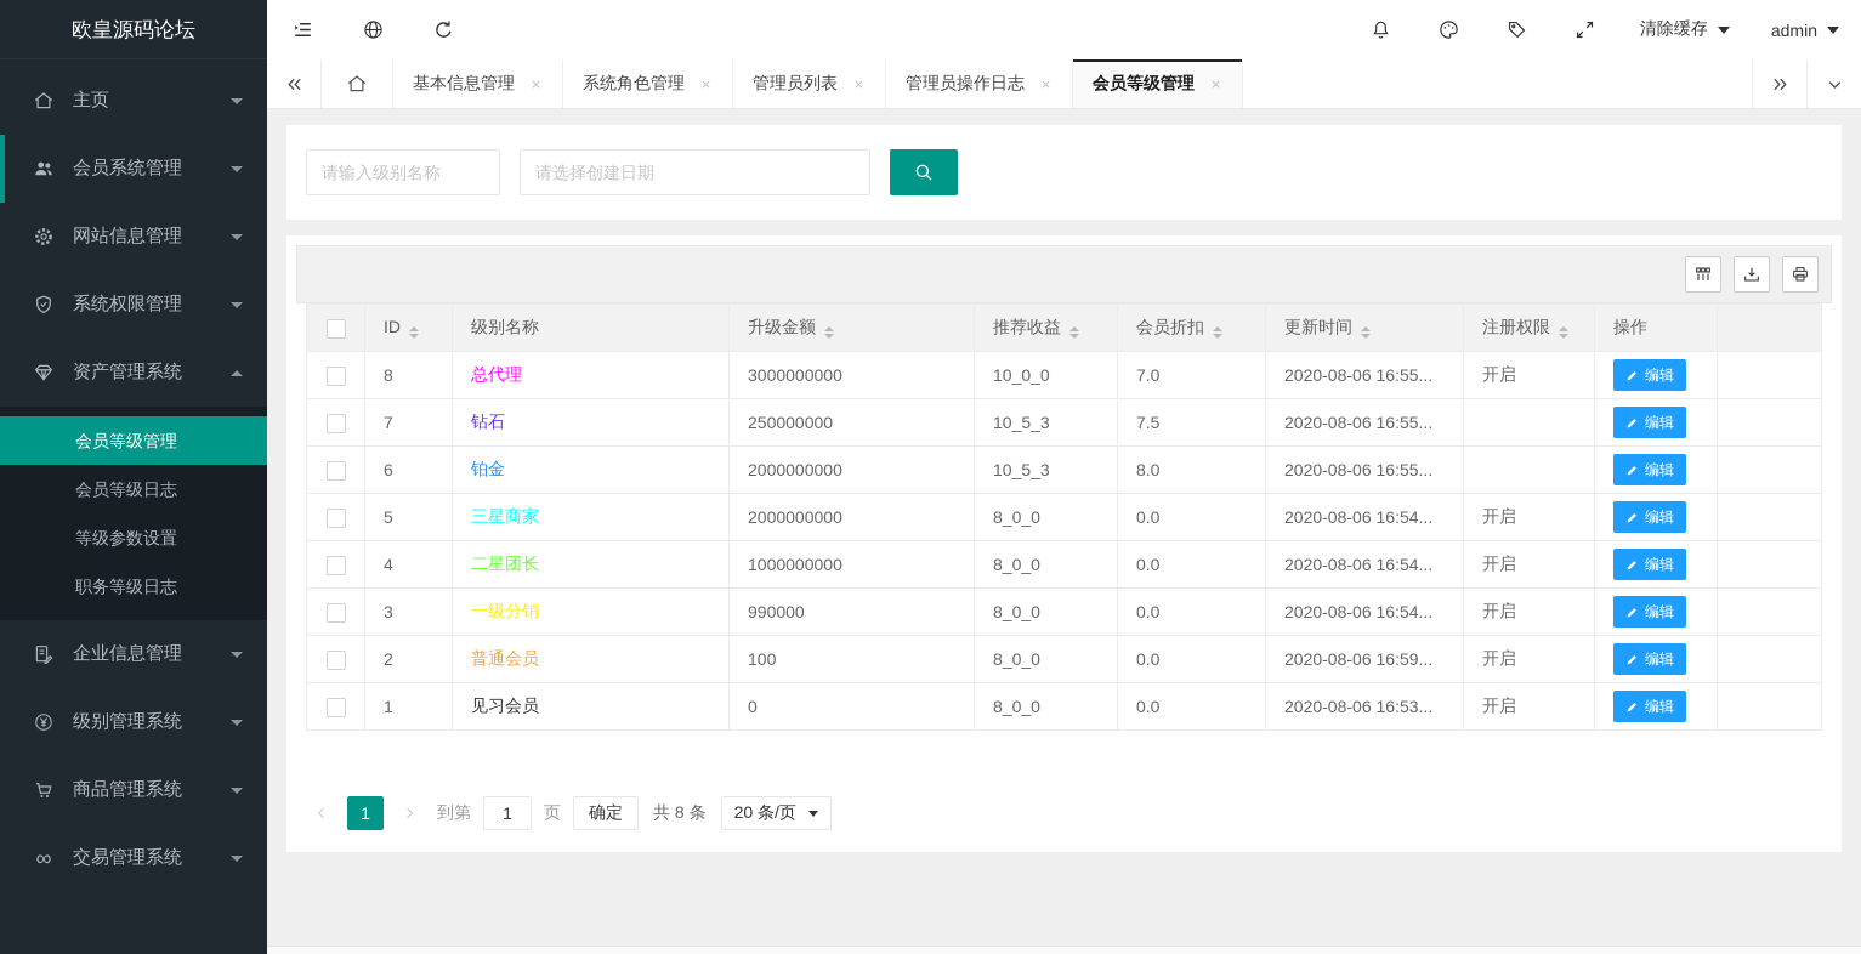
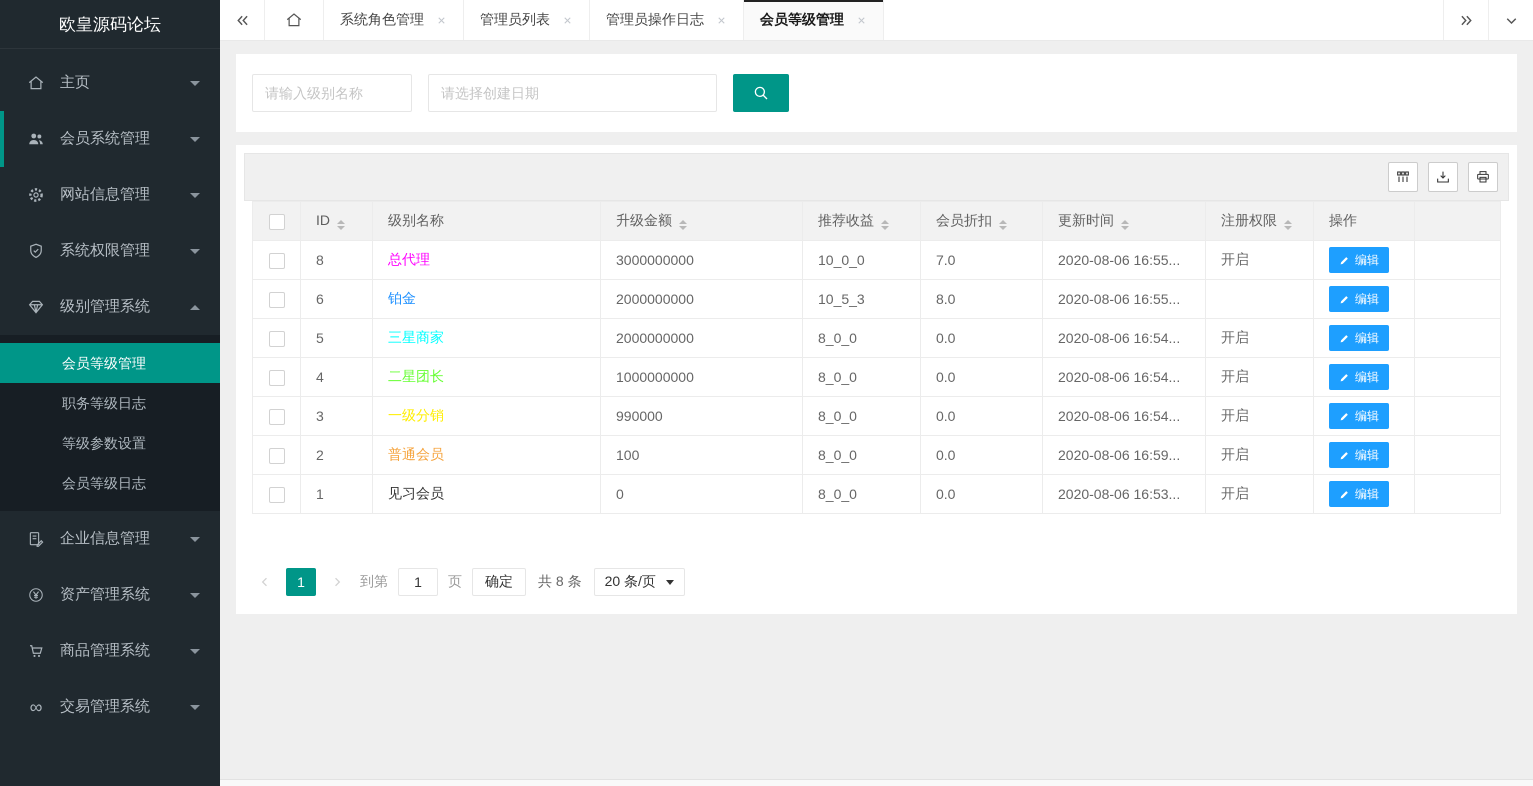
  欧皇源码论坛
  主页
  会员系统管理
  网站信息管理
  系统权限管理
- 资产管理系统
+ 级别管理系统
  会员等级管理
- 会员等级日志
+ 职务等级日志
  等级参数设置
- 职务等级日志
+ 会员等级日志
  企业信息管理
- 级别管理系统
+ 资产管理系统
  商品管理系统
  ∞
  交易管理系统
- 清除缓存
- admin
- 基本信息管理
  系统角色管理
  管理员列表
  管理员操作日志
  会员等级管理
  请输入级别名称
  请选择创建日期
  	ID	级别名称	升级金额	推荐收益	会员折扣	更新时间	注册权限	操作
  	8	总代理	3000000000	10_0_0	7.0	2020-08-06 16:55...	开启	编辑
- 	7	钻石	250000000	10_5_3	7.5	2020-08-06 16:55...		编辑
  	6	铂金	2000000000	10_5_3	8.0	2020-08-06 16:55...		编辑
  	5	三星商家	2000000000	8_0_0	0.0	2020-08-06 16:54...	开启	编辑
  	4	二星团长	1000000000	8_0_0	0.0	2020-08-06 16:54...	开启	编辑
  	3	一级分销	990000	8_0_0	0.0	2020-08-06 16:54...	开启	编辑
  	2	普通会员	100	8_0_0	0.0	2020-08-06 16:59...	开启	编辑
  	1	见习会员	0	8_0_0	0.0	2020-08-06 16:53...	开启	编辑
  1
  到第
  1
  页
  确定
  共 8 条
  20 条/页
